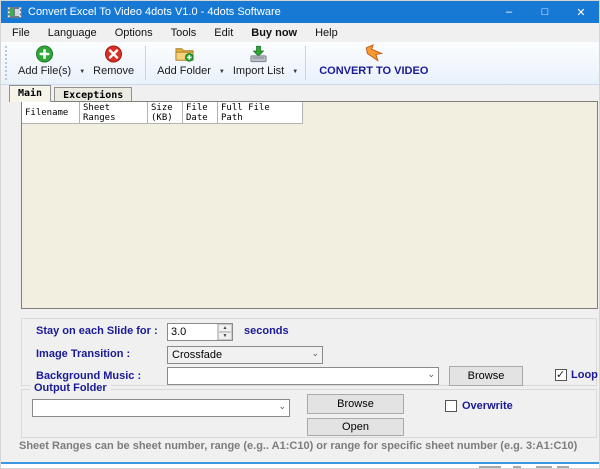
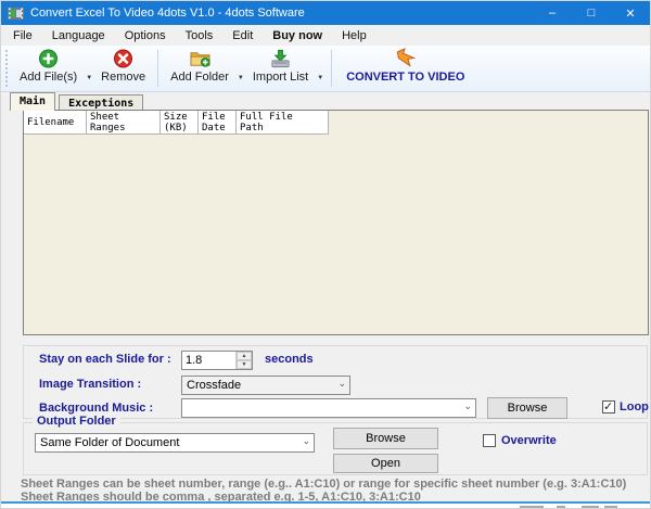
  Convert Excel To Video 4dots V1.0 - 4dots Software
  –
  □
  ✕
  File
  Language
  Options
  Tools
  Edit
  Buy now
  Help
  Add File(s)
  Remove
  Add Folder
  Import List
  CONVERT TO VIDEO
  Main
  Exceptions
  Filename
  Sheet
  Ranges
  Size
  (KB)
  File
  Date
  Full File
  Path
  Stay on each Slide for :
- 3.0
+ 1.8
  seconds
  Image Transition :
  Crossfade
  ⌄
  Background Music :
  ⌄
  Browse
  Loop
  Output Folder
+ Same Folder of Document
  ⌄
  Browse
  Open
  Overwrite
  Sheet Ranges can be sheet number, range (e.g.. A1:C10) or range for specific sheet number (e.g. 3:A1:C10)
+ Sheet Ranges should be comma , separated e.g. 1-5, A1:C10, 3:A1:C10
